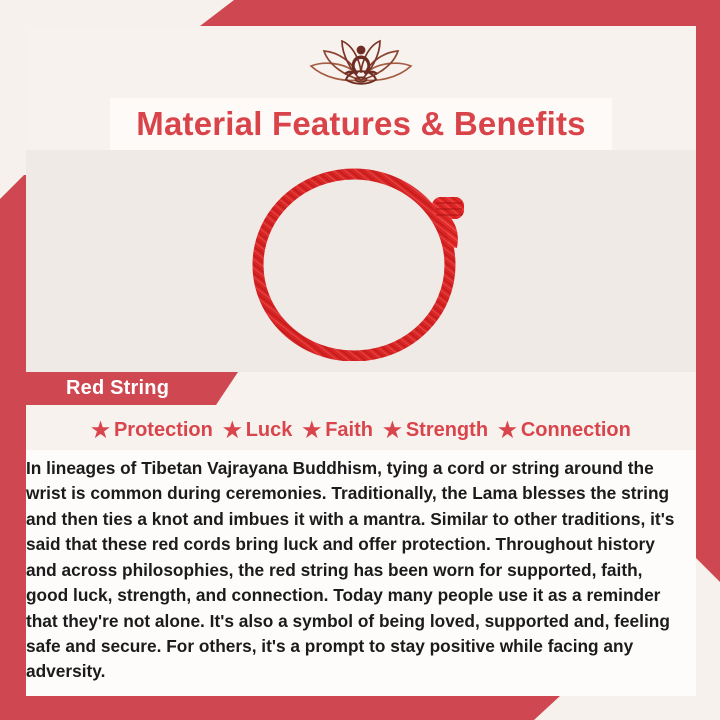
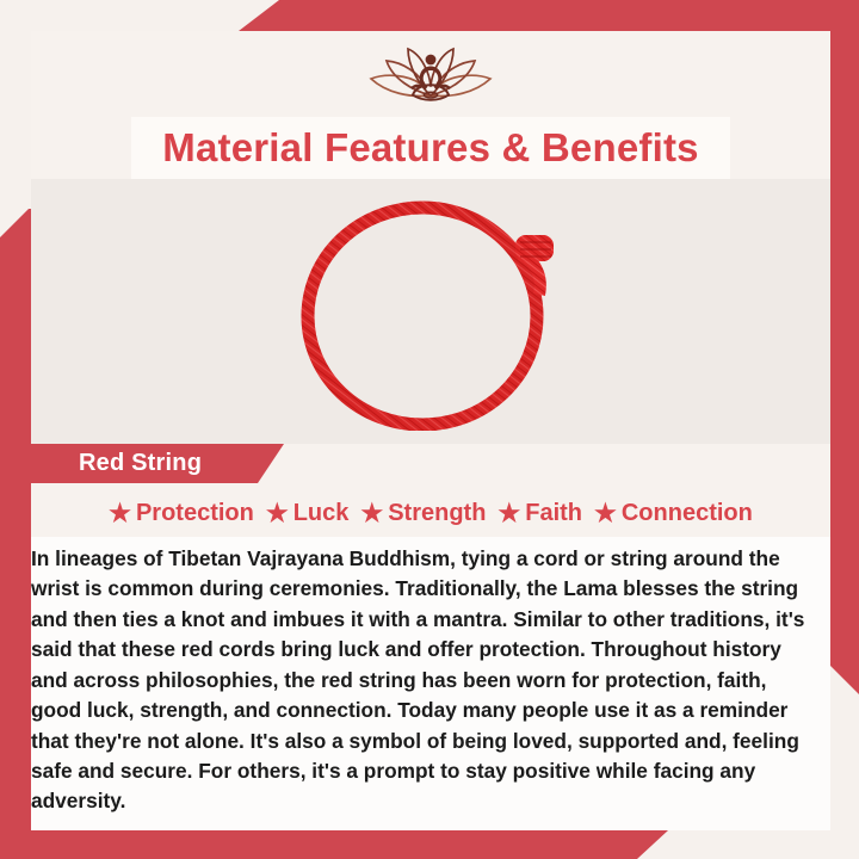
  Material Features & Benefits
  Red String
  ★
  Protection
  ★
  Luck
  ★
- Faith
+ Strength
  ★
- Strength
+ Faith
  ★
  Connection
- In lineages of Tibetan Vajrayana Buddhism, tying a cord or string around the wrist is common during ceremonies. Traditionally, the Lama blesses the string and then ties a knot and imbues it with a mantra. Similar to other traditions, it's said that these red cords bring luck and offer protection. Throughout history and across philosophies, the red string has been worn for supported, faith, good luck, strength, and connection. Today many people use it as a reminder that they're not alone. It's also a symbol of being loved, supported and, feeling safe and secure. For others, it's a prompt to stay positive while facing any adversity.
+ In lineages of Tibetan Vajrayana Buddhism, tying a cord or string around the wrist is common during ceremonies. Traditionally, the Lama blesses the string and then ties a knot and imbues it with a mantra. Similar to other traditions, it's said that these red cords bring luck and offer protection. Throughout history and across philosophies, the red string has been worn for protection, faith, good luck, strength, and connection. Today many people use it as a reminder that they're not alone. It's also a symbol of being loved, supported and, feeling safe and secure. For others, it's a prompt to stay positive while facing any adversity.
